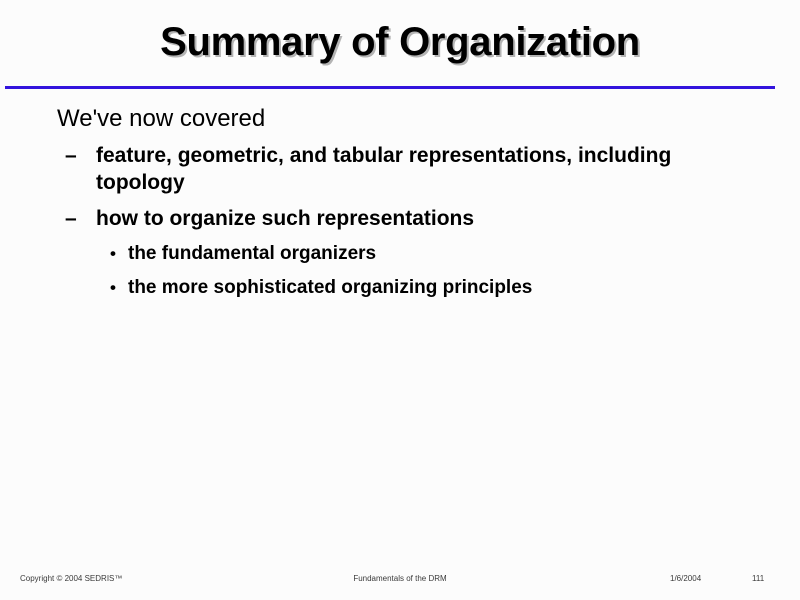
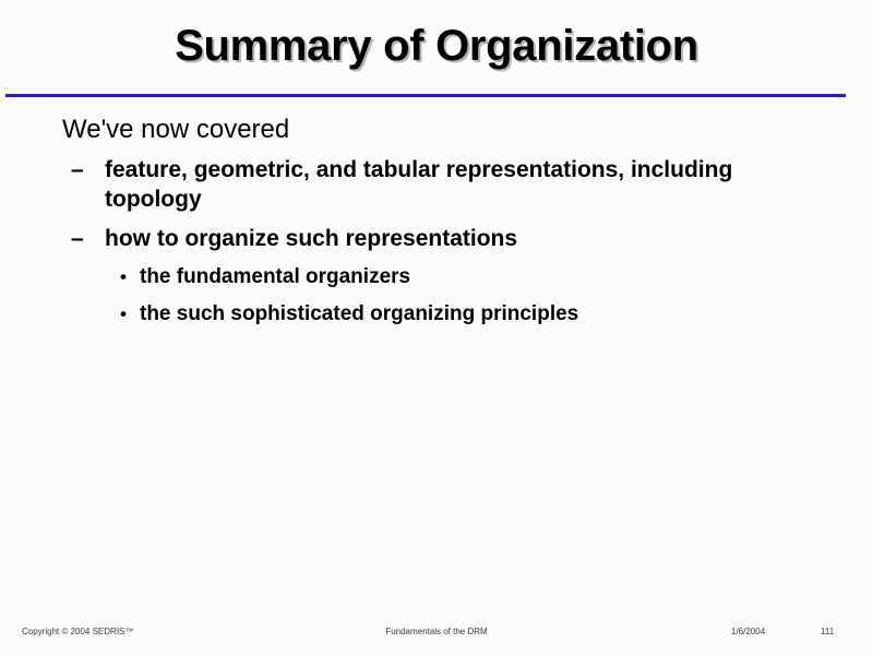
  Summary of Organization
  We've now covered
  –
  feature, geometric, and tabular representations, including topology
  –
  how to organize such representations
  •
  the fundamental organizers
  •
- the more sophisticated organizing principles
+ the such sophisticated organizing principles
  Copyright © 2004 SEDRIS™
  Fundamentals of the DRM
  1/6/2004
  111
